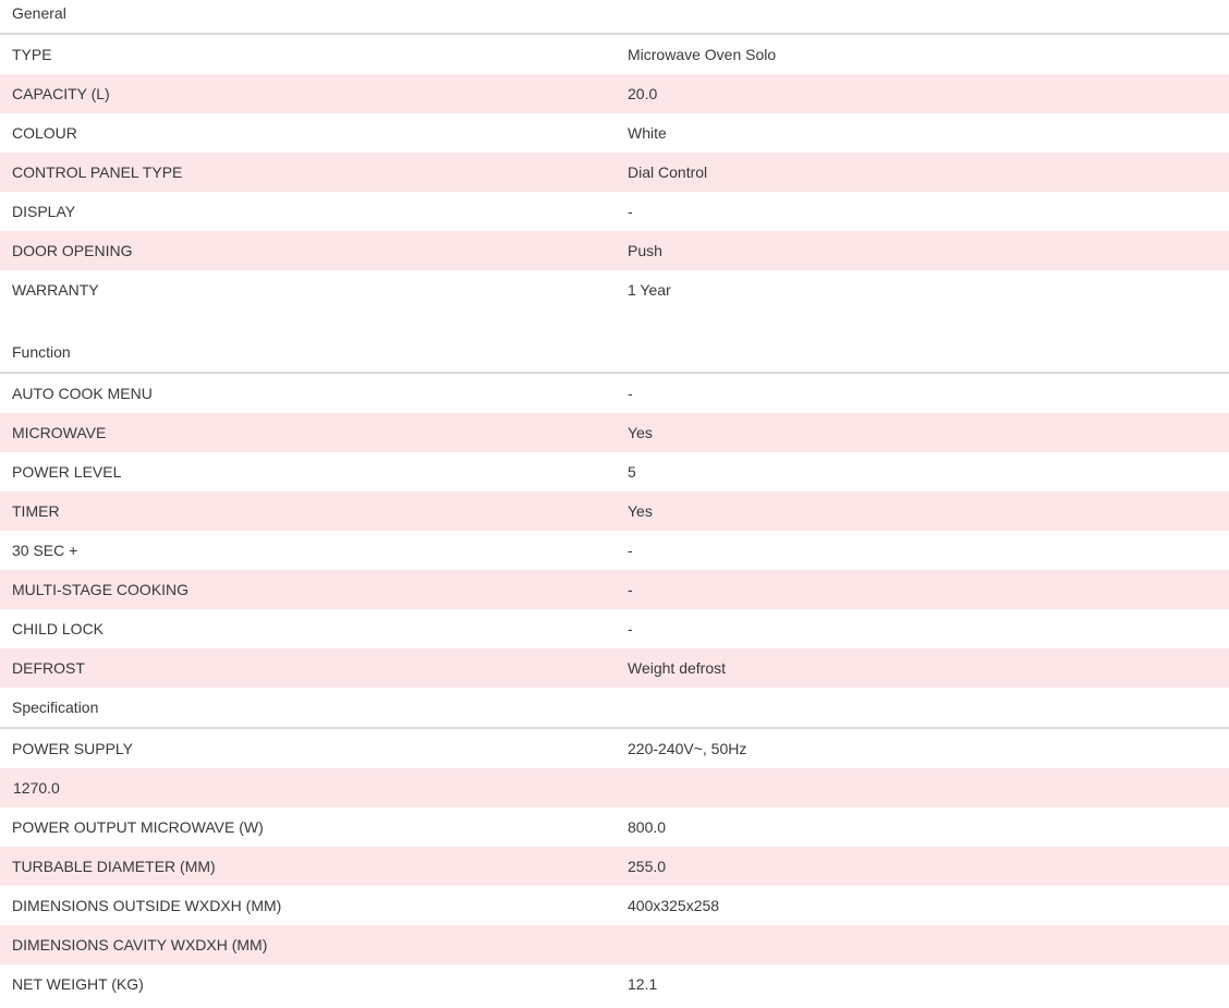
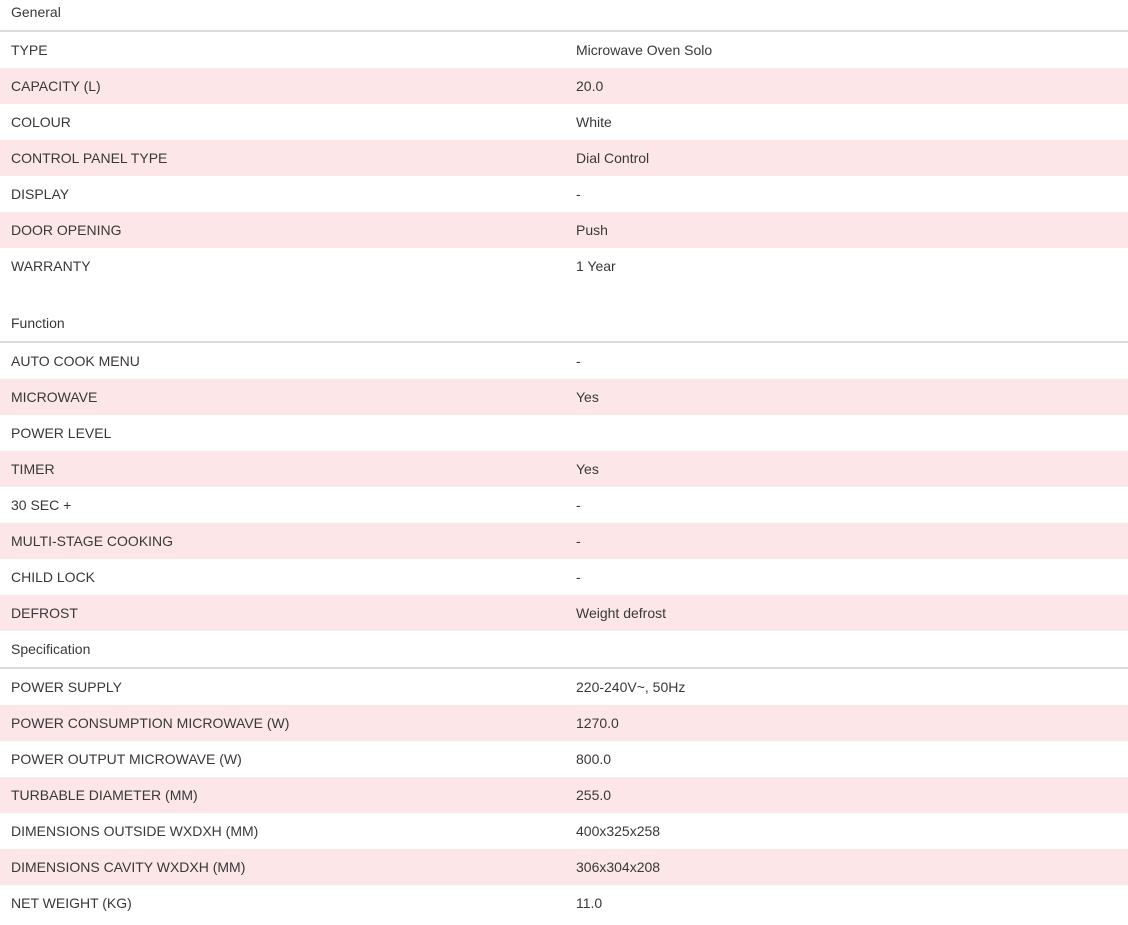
  General
  TYPE
  Microwave Oven Solo
  CAPACITY (L)
  20.0
  COLOUR
  White
  CONTROL PANEL TYPE
  Dial Control
  DISPLAY
  -
  DOOR OPENING
  Push
  WARRANTY
  1 Year
  Function
  AUTO COOK MENU
  -
  MICROWAVE
  Yes
  POWER LEVEL
- 5
  TIMER
  Yes
  30 SEC +
  -
  MULTI-STAGE COOKING
  -
  CHILD LOCK
  -
  DEFROST
  Weight defrost
  Specification
  POWER SUPPLY
  220-240V~, 50Hz
+ POWER CONSUMPTION MICROWAVE (W)
  1270.0
  POWER OUTPUT MICROWAVE (W)
  800.0
  TURBABLE DIAMETER (MM)
  255.0
  DIMENSIONS OUTSIDE WXDXH (MM)
  400x325x258
  DIMENSIONS CAVITY WXDXH (MM)
+ 306x304x208
  NET WEIGHT (KG)
- 12.1
+ 11.0
